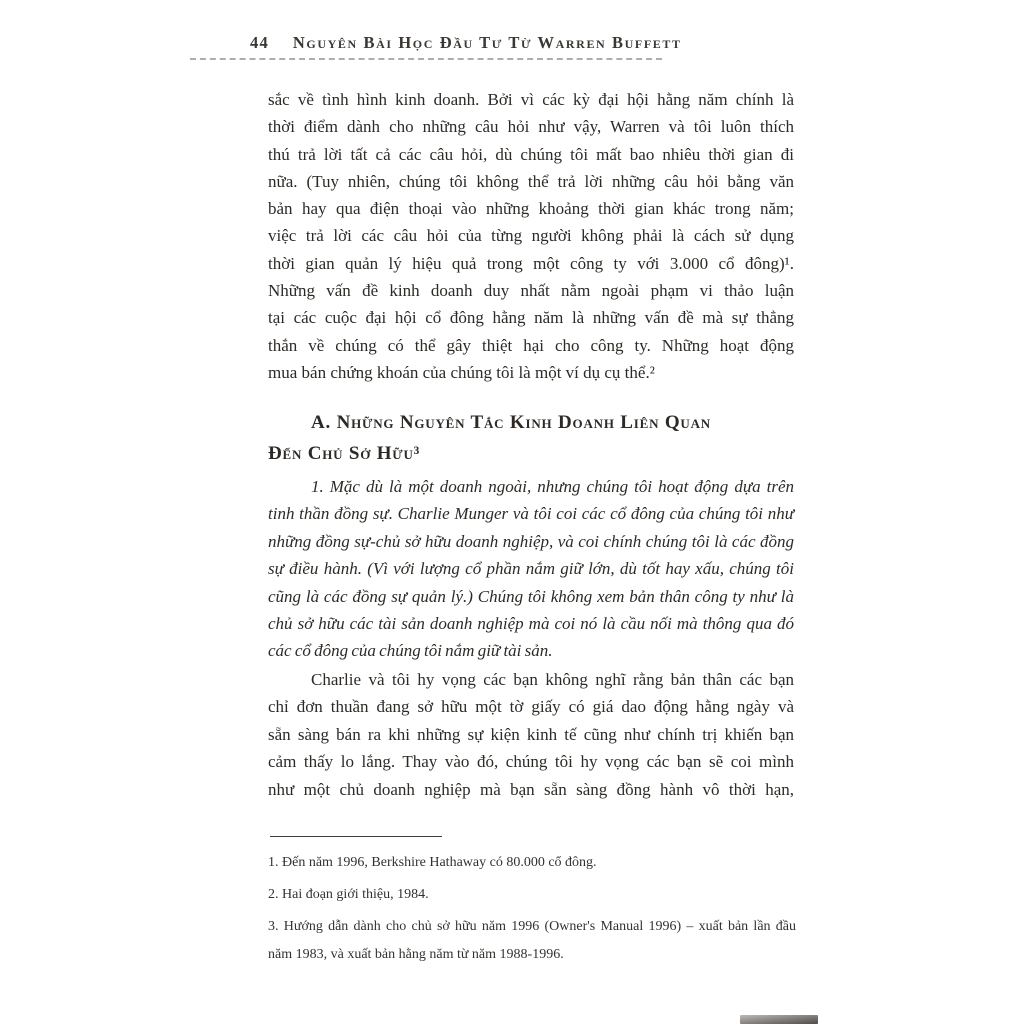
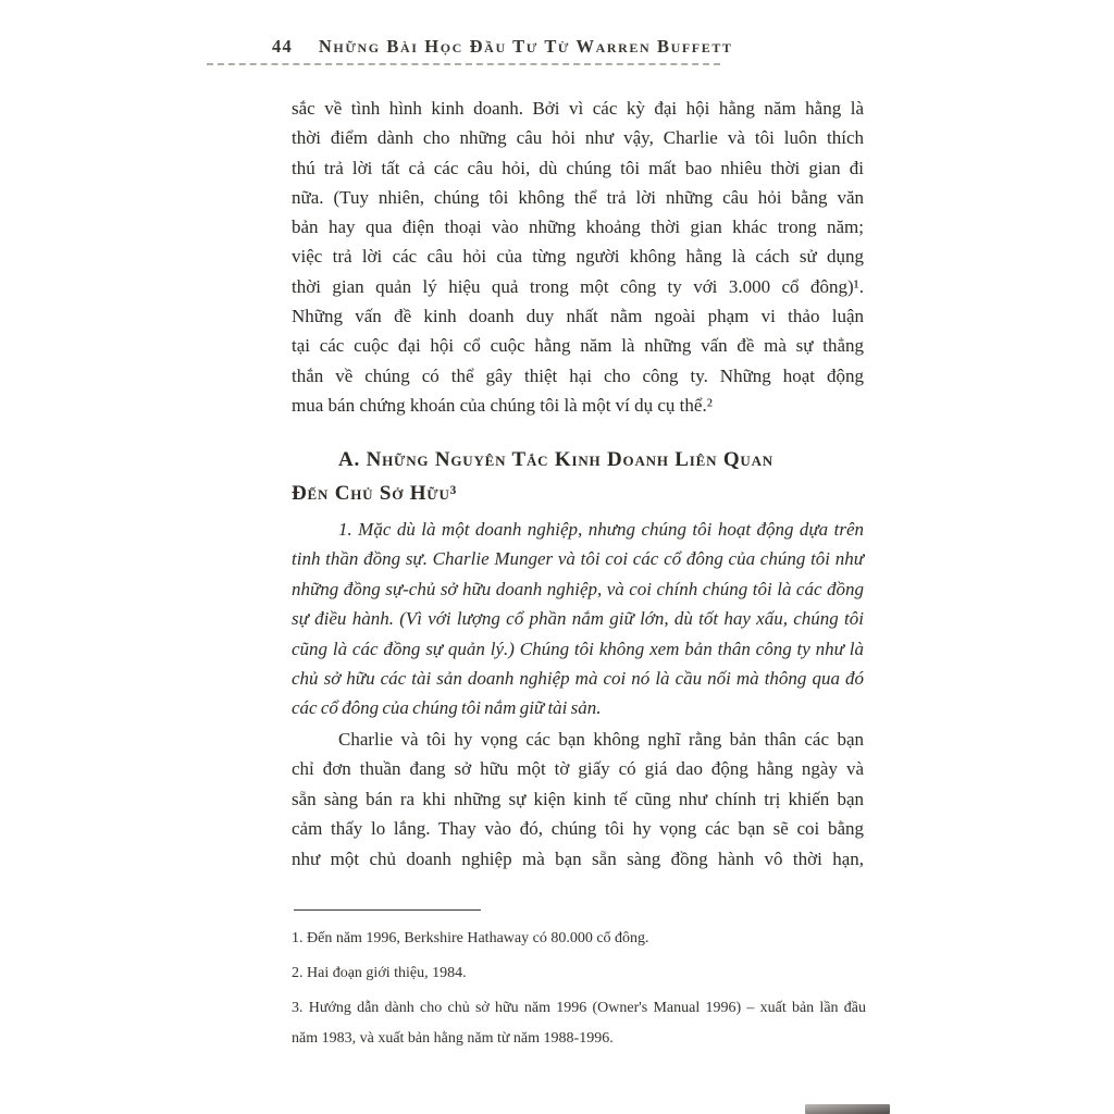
  44
- Nguyên Bài Học Đầu Tư Từ Warren Buffett
+ Những Bài Học Đầu Tư Từ Warren Buffett
- sắc về tình hình kinh doanh. Bởi vì các kỳ đại hội hằng năm chính là
+ sắc về tình hình kinh doanh. Bởi vì các kỳ đại hội hằng năm hằng là
- thời điểm dành cho những câu hỏi như vậy, Warren và tôi luôn thích
+ thời điểm dành cho những câu hỏi như vậy, Charlie và tôi luôn thích
  thú trả lời tất cả các câu hỏi, dù chúng tôi mất bao nhiêu thời gian đi
  nữa. (Tuy nhiên, chúng tôi không thể trả lời những câu hỏi bằng văn
  bản hay qua điện thoại vào những khoảng thời gian khác trong năm;
- việc trả lời các câu hỏi của từng người không phải là cách sử dụng
+ việc trả lời các câu hỏi của từng người không hằng là cách sử dụng
  thời gian quản lý hiệu quả trong một công ty với 3.000 cổ đông)¹.
  Những vấn đề kinh doanh duy nhất nằm ngoài phạm vi thảo luận
- tại các cuộc đại hội cổ đông hằng năm là những vấn đề mà sự thẳng
+ tại các cuộc đại hội cổ cuộc hằng năm là những vấn đề mà sự thẳng
  thắn về chúng có thể gây thiệt hại cho công ty. Những hoạt động
  mua bán chứng khoán của chúng tôi là một ví dụ cụ thể.²
  A. Những Nguyên Tắc Kinh Doanh Liên Quan
  Đến Chủ Sở Hữu³
- 1. Mặc dù là một doanh ngoài, nhưng chúng tôi hoạt động dựa trên
+ 1. Mặc dù là một doanh nghiệp, nhưng chúng tôi hoạt động dựa trên
  tinh thần đồng sự. Charlie Munger và tôi coi các cổ đông của chúng tôi như
  những đồng sự-chủ sở hữu doanh nghiệp, và coi chính chúng tôi là các đồng
  sự điều hành. (Vì với lượng cổ phần nắm giữ lớn, dù tốt hay xấu, chúng tôi
  cũng là các đồng sự quản lý.) Chúng tôi không xem bản thân công ty như là
  chủ sở hữu các tài sản doanh nghiệp mà coi nó là cầu nối mà thông qua đó
  các cổ đông của chúng tôi nắm giữ tài sản.
  Charlie và tôi hy vọng các bạn không nghĩ rằng bản thân các bạn
  chỉ đơn thuần đang sở hữu một tờ giấy có giá dao động hằng ngày và
  sẵn sàng bán ra khi những sự kiện kinh tế cũng như chính trị khiến bạn
- cảm thấy lo lắng. Thay vào đó, chúng tôi hy vọng các bạn sẽ coi mình
+ cảm thấy lo lắng. Thay vào đó, chúng tôi hy vọng các bạn sẽ coi bằng
  như một chủ doanh nghiệp mà bạn sẵn sàng đồng hành vô thời hạn,
  1. Đến năm 1996, Berkshire Hathaway có 80.000 cổ đông.
  2. Hai đoạn giới thiệu, 1984.
  3. Hướng dẫn dành cho chủ sở hữu năm 1996 (Owner's Manual 1996) – xuất bản lần đầu
  năm 1983, và xuất bản hằng năm từ năm 1988-1996.
